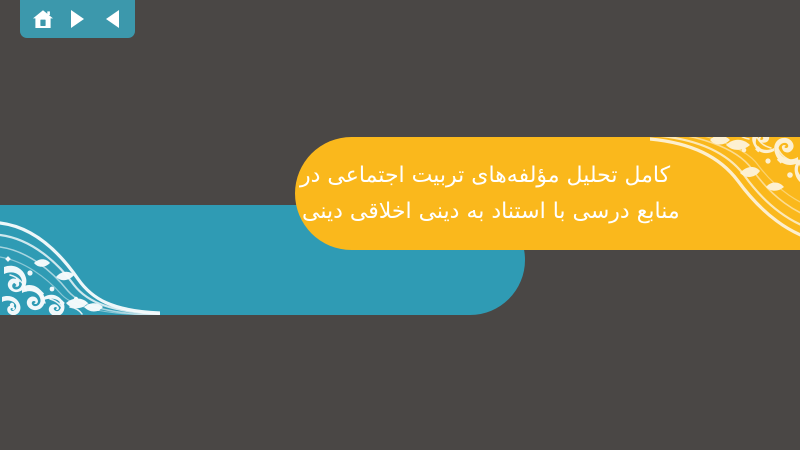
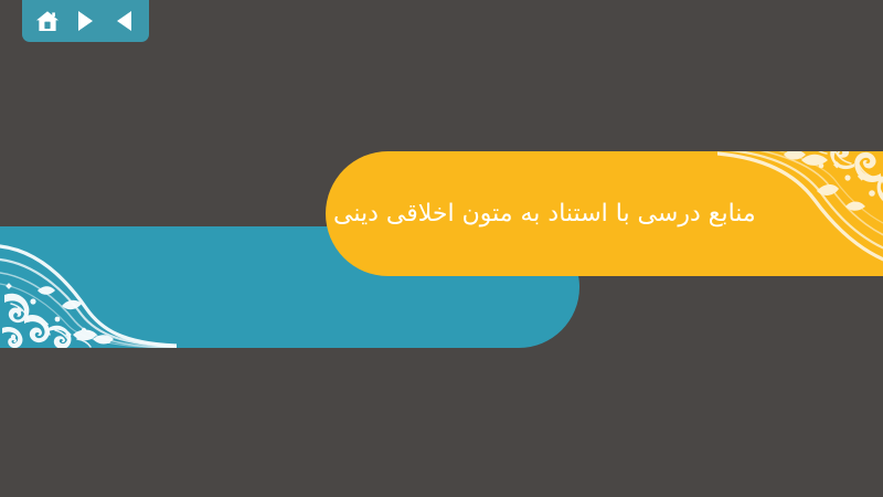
- کامل تحلیل مؤلفه‌های تربیت اجتماعی در
- منابع درسی با استناد به دینی اخلاقی دینی
+ منابع درسی با استناد به متون اخلاقی دینی
